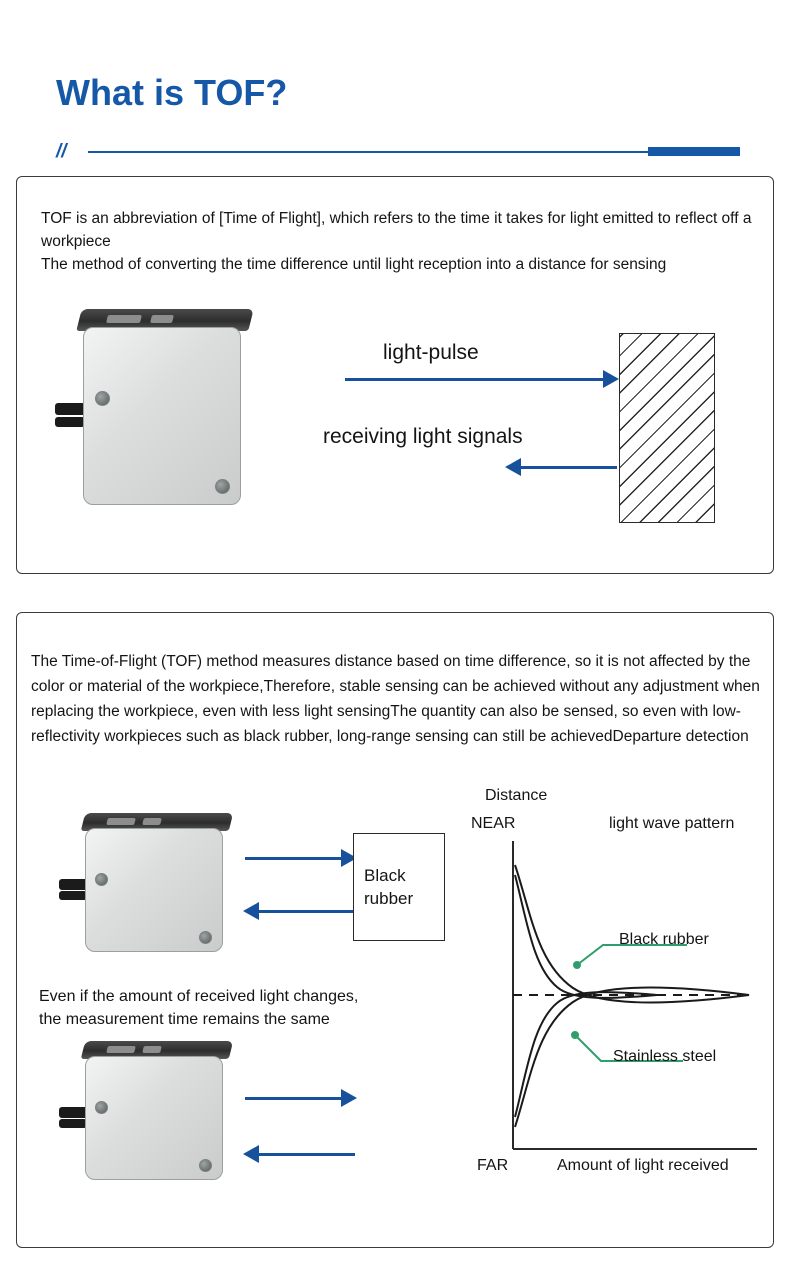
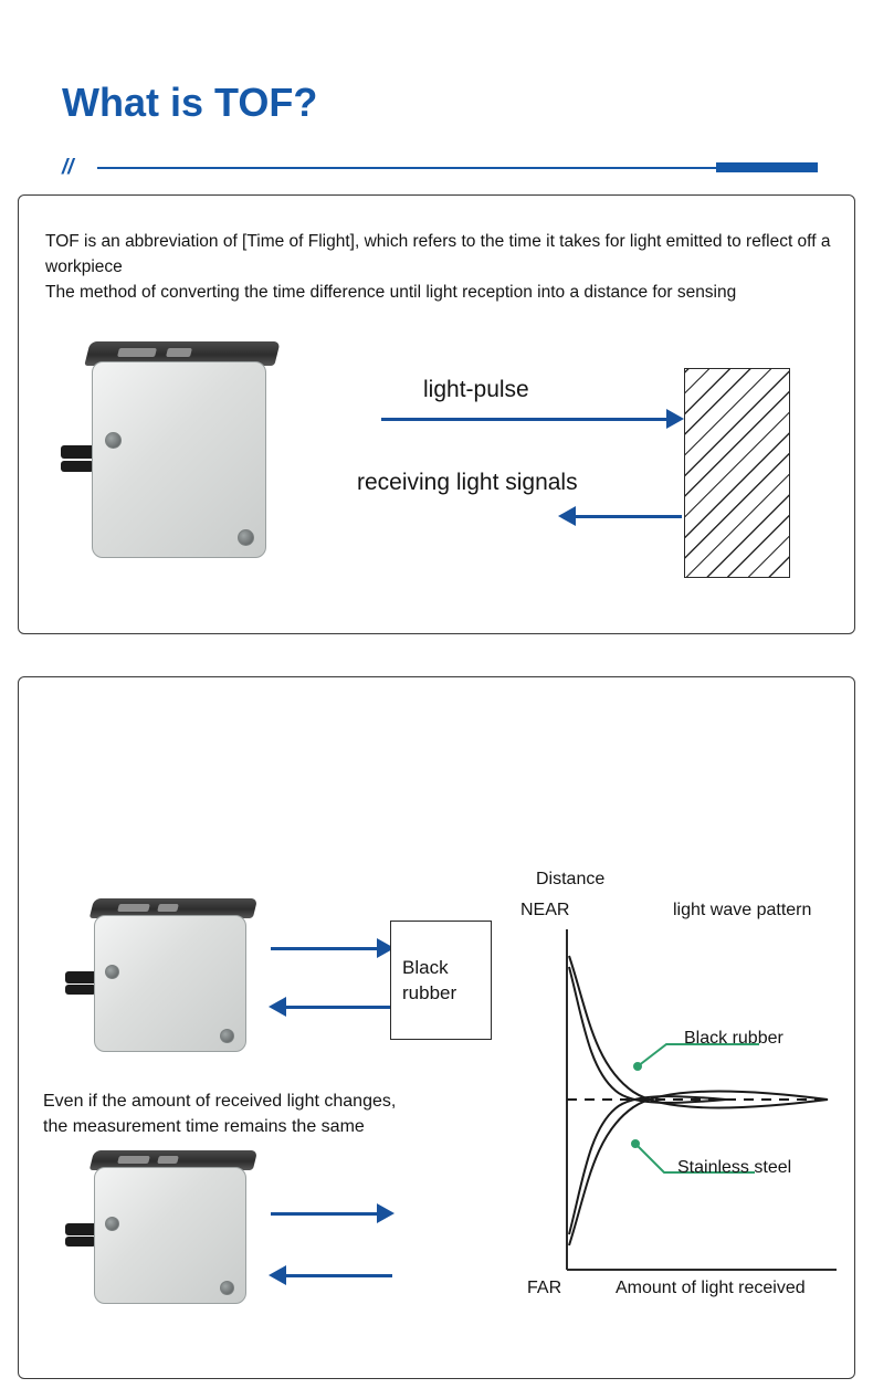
  What is TOF?
  //
  TOF is an abbreviation of [Time of Flight], which refers to the time it takes for light emitted to reflect off a workpiece
  The method of converting the time difference until light reception into a distance for sensing
  light-pulse
  receiving light signals
- The Time-of-Flight (TOF) method measures distance based on time difference, so it is not affected by the color or material of the workpiece,Therefore, stable sensing can be achieved without any adjustment when replacing the workpiece, even with less light sensingThe quantity can also be sensed, so even with low-reflectivity workpieces such as black rubber, long-range sensing can still be achievedDeparture detection
  Black
  rubber
  Even if the amount of received light changes,
  the measurement time remains the same
  Distance
  NEAR
  light wave pattern
  FAR
  Amount of light received
  Black rubber
  Stainless steel
